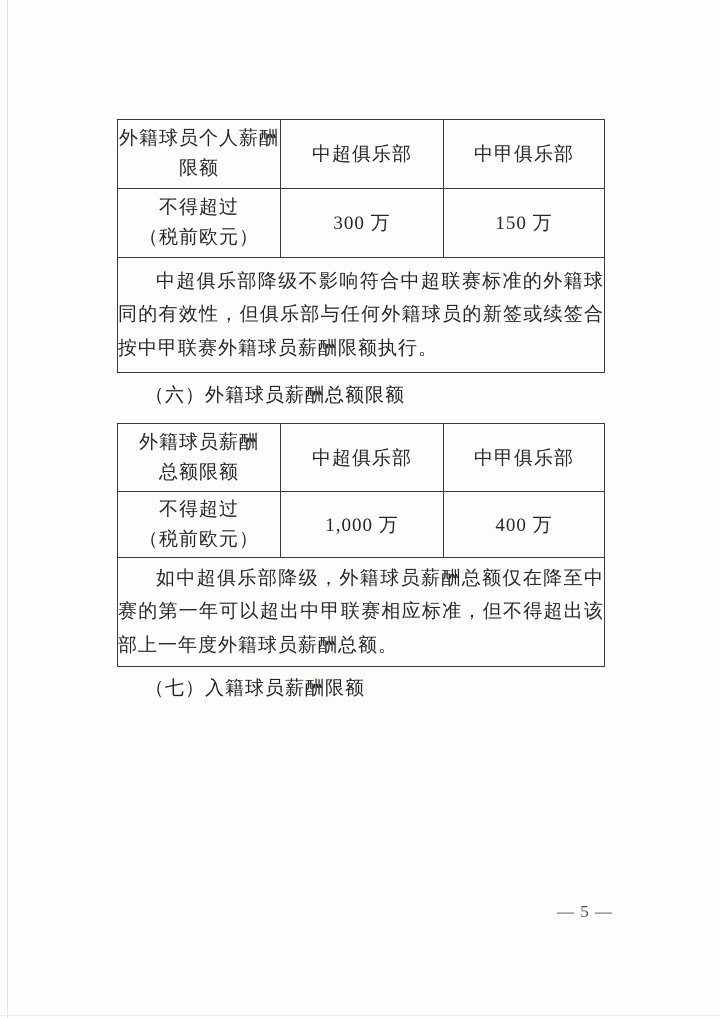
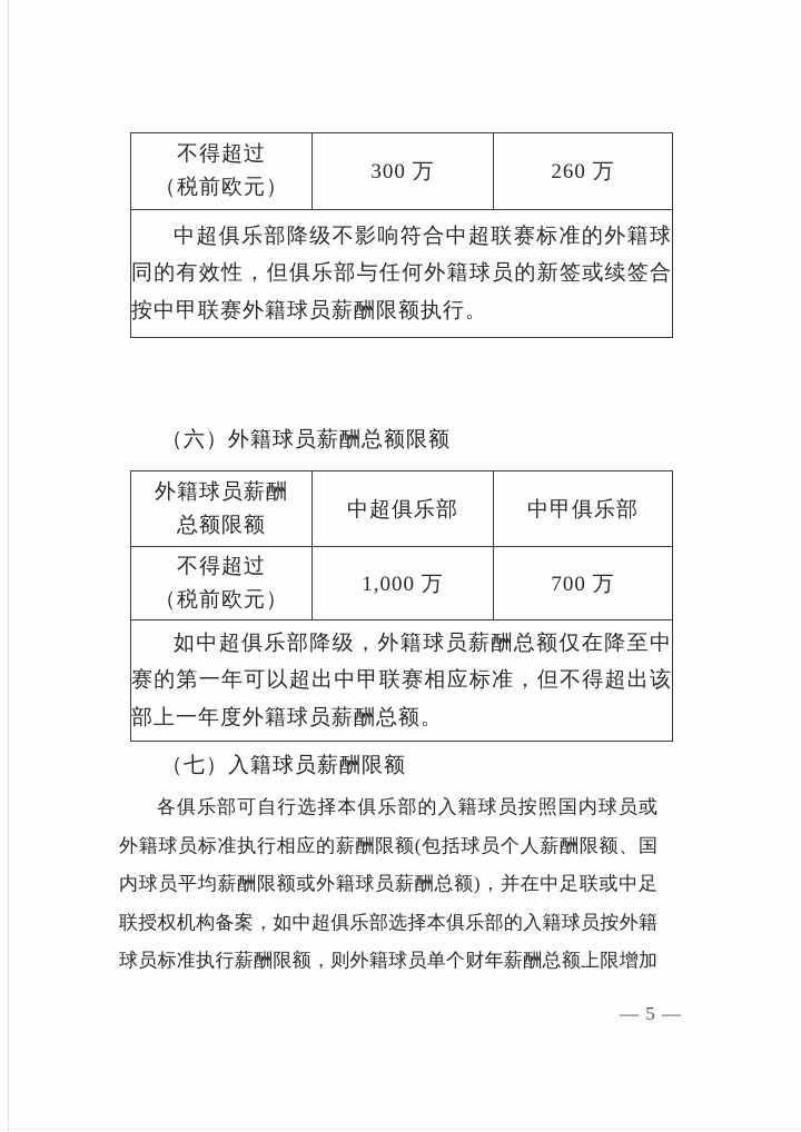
- 外籍球员个人薪酬 限额	中超俱乐部	中甲俱乐部
- 不得超过 （税前欧元）	300 万	150 万
+ 不得超过 （税前欧元）	300 万	260 万
  中超俱乐部降级不影响符合中超联赛标准的外籍球 同的有效性，但俱乐部与任何外籍球员的新签或续签合 按中甲联赛外籍球员薪酬限额执行。
  （六）外籍球员薪酬总额限额
  外籍球员薪酬 总额限额	中超俱乐部	中甲俱乐部
- 不得超过 （税前欧元）	1,000 万	400 万
+ 不得超过 （税前欧元）	1,000 万	700 万
  如中超俱乐部降级，外籍球员薪酬总额仅在降至中 赛的第一年可以超出中甲联赛相应标准，但不得超出该 部上一年度外籍球员薪酬总额。
  （七）入籍球员薪酬限额
+ 各俱乐部可自行选择本俱乐部的入籍球员按照国内球员或
+ 外籍球员标准执行相应的薪酬限额(包括球员个人薪酬限额、国
+ 内球员平均薪酬限额或外籍球员薪酬总额)，并在中足联或中足
+ 联授权机构备案，如中超俱乐部选择本俱乐部的入籍球员按外籍
+ 球员标准执行薪酬限额，则外籍球员单个财年薪酬总额上限增加
  — 5 —
